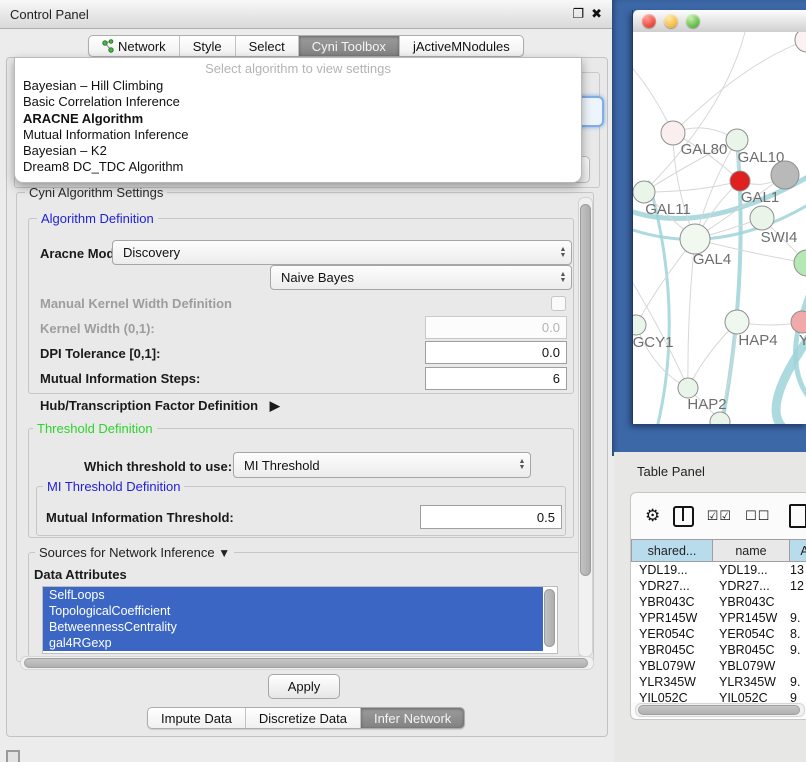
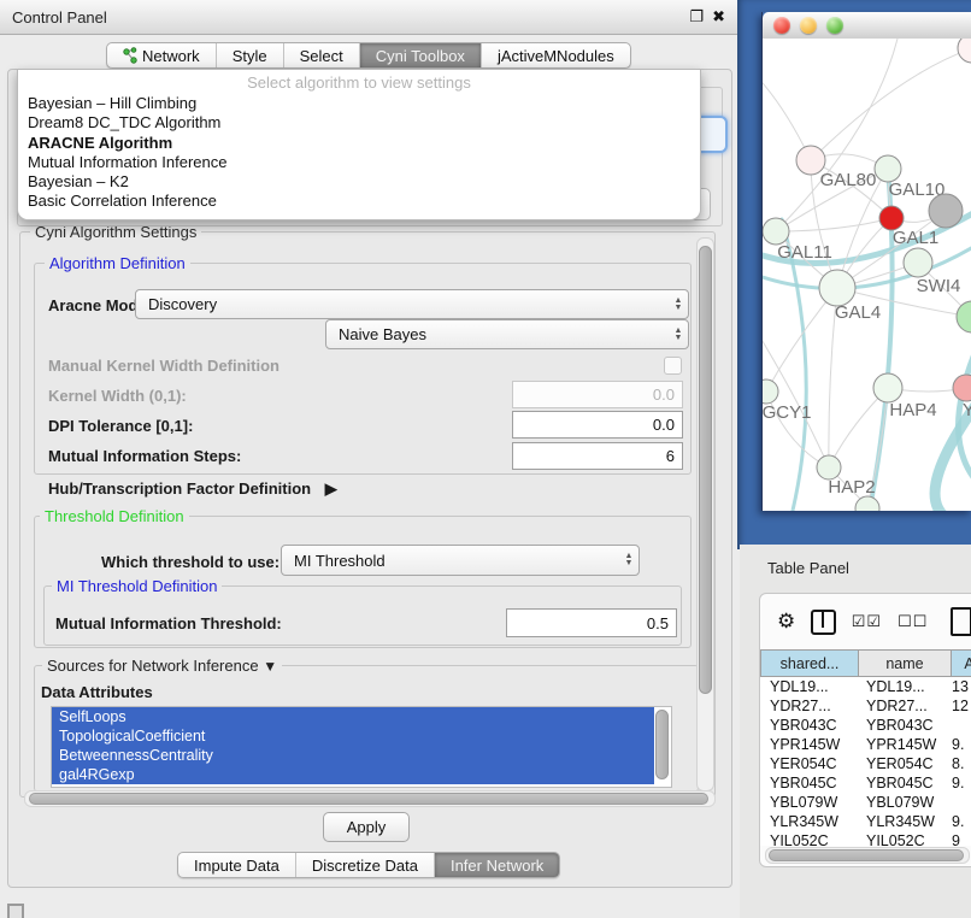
  Control Panel
  ❐
  ✖
  Network
  Style
  Select
  Cyni Toolbox
  jActiveMNodules
  Select algorithm to view settings
  Bayesian – Hill Climbing
- Basic Correlation Inference
+ Dream8 DC_TDC Algorithm
  ARACNE Algorithm
  Mutual Information Inference
  Bayesian – K2
- Dream8 DC_TDC Algorithm
+ Basic Correlation Inference
  Cyni Algorithm Settings
  Algorithm Definition
  Aracne Mod
  Discovery
  Naive Bayes
  Manual Kernel Width Definition
  Kernel Width (0,1):
  0.0
  DPI Tolerance [0,1]:
  0.0
  Mutual Information Steps:
  6
  Hub/Transcription Factor Definition ▶
  Threshold Definition
  Which threshold to use:
  MI Threshold
  MI Threshold Definition
  Mutual Information Threshold:
  0.5
  Sources for Network Inference ▼
  Data Attributes
  SelfLoops
  TopologicalCoefficient
  BetweennessCentrality
  gal4RGexp
  Apply
  Impute Data
  Discretize Data
  Infer Network
  GAL80
  GAL10
  GAL1
  GAL11
  SWI4
  GAL4
  GCY1
  HAP4
  Y
  HAP2
  Table Panel
  ⚙
  ☑☑
  ☐☐
  shared...
  name
  A
  YDL19...
  YDL19...
  13
  YDR27...
  YDR27...
  12
  YBR043C
  YBR043C
  YPR145W
  YPR145W
  9.
  YER054C
  YER054C
  8.
  YBR045C
  YBR045C
  9.
  YBL079W
  YBL079W
  YLR345W
  YLR345W
  9.
  YIL052C
  YIL052C
  9
